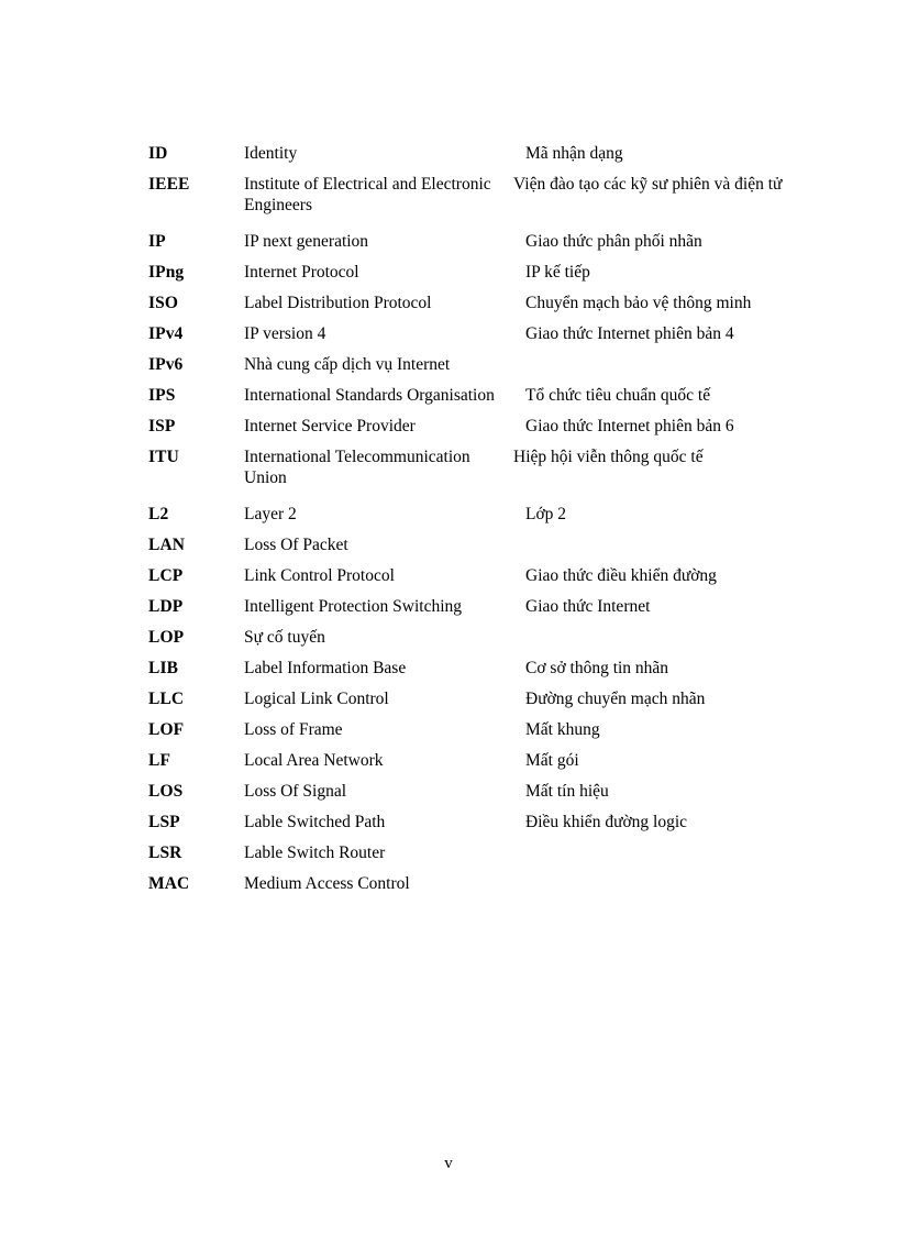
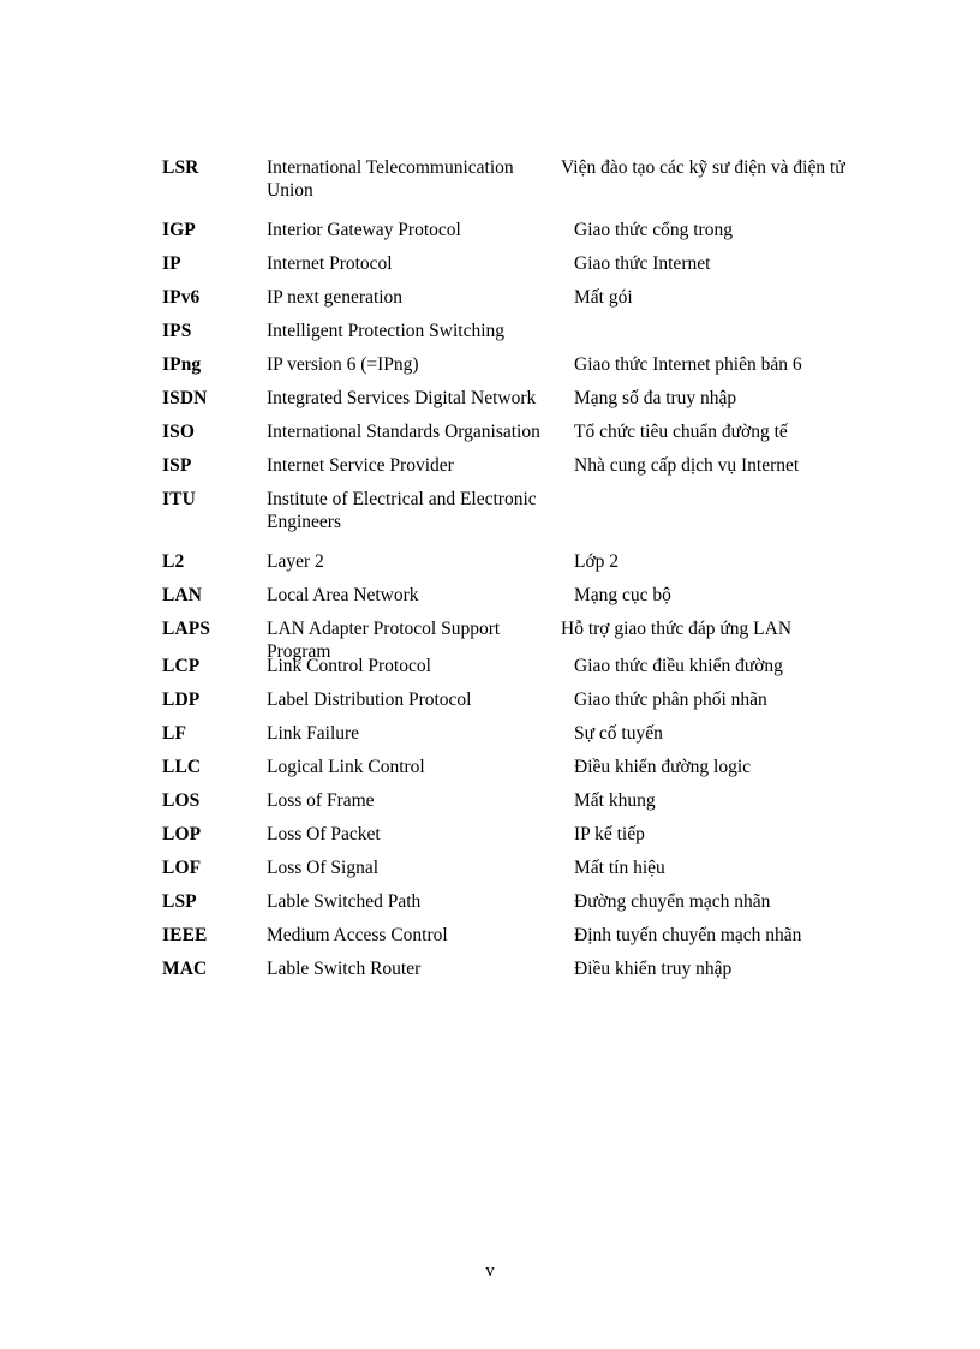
- ID
- Identity
- Mã nhận dạng
- IEEE
+ LSR
- Institute of Electrical and Electronic Engineers
+ International Telecommunication Union
- Viện đào tạo các kỹ sư phiên và điện tử
+ Viện đào tạo các kỹ sư điện và điện tử
+ IGP
+ Interior Gateway Protocol
+ Giao thức cổng trong
  IP
- IP next generation
+ Internet Protocol
- Giao thức phân phối nhãn
+ Giao thức Internet
- IPng
+ IPv6
- Internet Protocol
+ IP next generation
- IP kế tiếp
+ Mất gói
- ISO
+ IPS
- Label Distribution Protocol
+ Intelligent Protection Switching
- Chuyển mạch bảo vệ thông minh
- IPv4
- IP version 4
- Giao thức Internet phiên bản 4
- IPv6
+ IPng
+ IP version 6 (=IPng)
- Nhà cung cấp dịch vụ Internet
+ Giao thức Internet phiên bản 6
+ ISDN
+ Integrated Services Digital Network
+ Mạng số đa truy nhập
- IPS
+ ISO
  International Standards Organisation
- Tổ chức tiêu chuẩn quốc tế
+ Tổ chức tiêu chuẩn đường tế
  ISP
  Internet Service Provider
- Giao thức Internet phiên bản 6
+ Nhà cung cấp dịch vụ Internet
  ITU
- International Telecommunication Union
+ Institute of Electrical and Electronic Engineers
- Hiệp hội viễn thông quốc tế
  L2
  Layer 2
  Lớp 2
  LAN
- Loss Of Packet
+ Local Area Network
+ Mạng cục bộ
+ LAPS
+ LAN Adapter Protocol Support Program
+ Hỗ trợ giao thức đáp ứng LAN
  LCP
  Link Control Protocol
  Giao thức điều khiển đường
  LDP
- Intelligent Protection Switching
+ Label Distribution Protocol
- Giao thức Internet
+ Giao thức phân phối nhãn
- LOP
+ LF
+ Link Failure
  Sự cố tuyến
- LIB
- Label Information Base
- Cơ sở thông tin nhãn
  LLC
  Logical Link Control
- Đường chuyển mạch nhãn
+ Điều khiển đường logic
- LOF
+ LOS
  Loss of Frame
  Mất khung
- LF
+ LOP
- Local Area Network
+ Loss Of Packet
- Mất gói
+ IP kế tiếp
- LOS
+ LOF
  Loss Of Signal
  Mất tín hiệu
  LSP
  Lable Switched Path
- Điều khiển đường logic
+ Đường chuyển mạch nhãn
- LSR
+ IEEE
- Lable Switch Router
+ Medium Access Control
+ Định tuyến chuyển mạch nhãn
  MAC
- Medium Access Control
+ Lable Switch Router
+ Điều khiển truy nhập
  v
